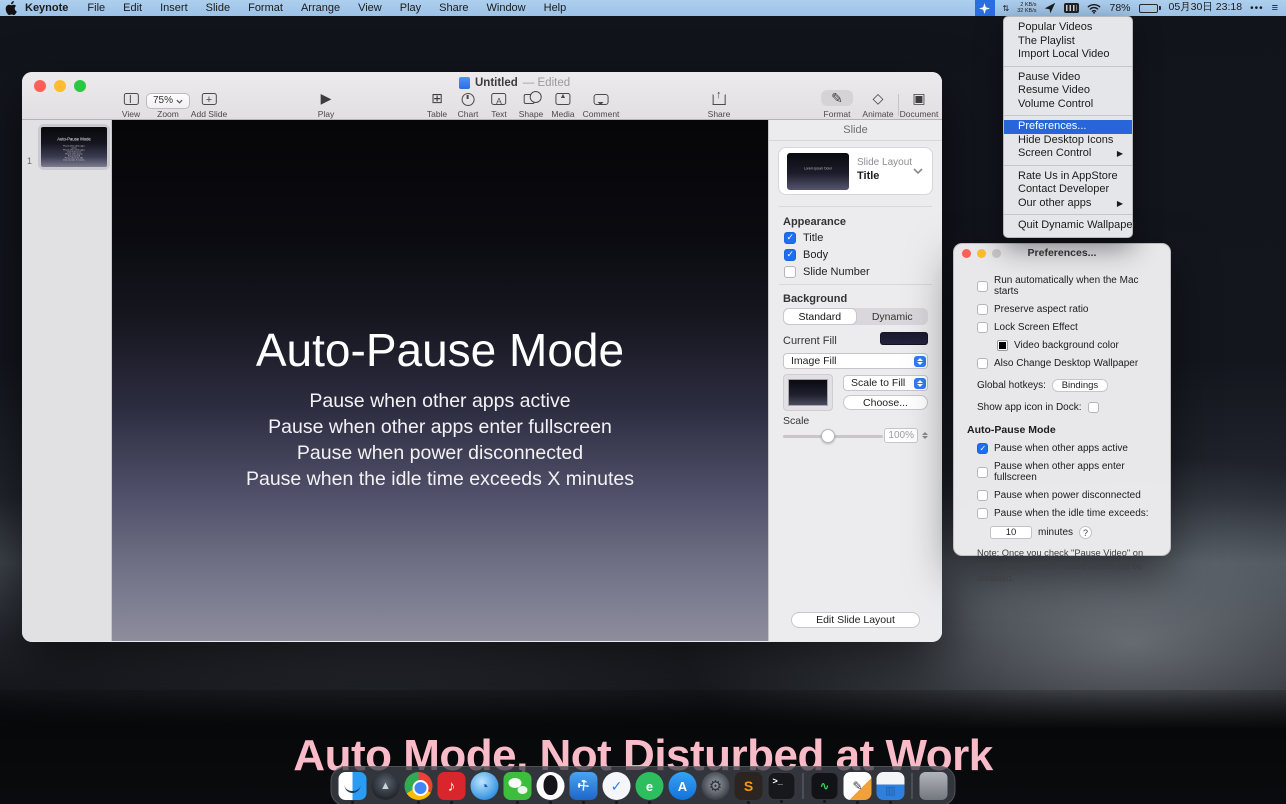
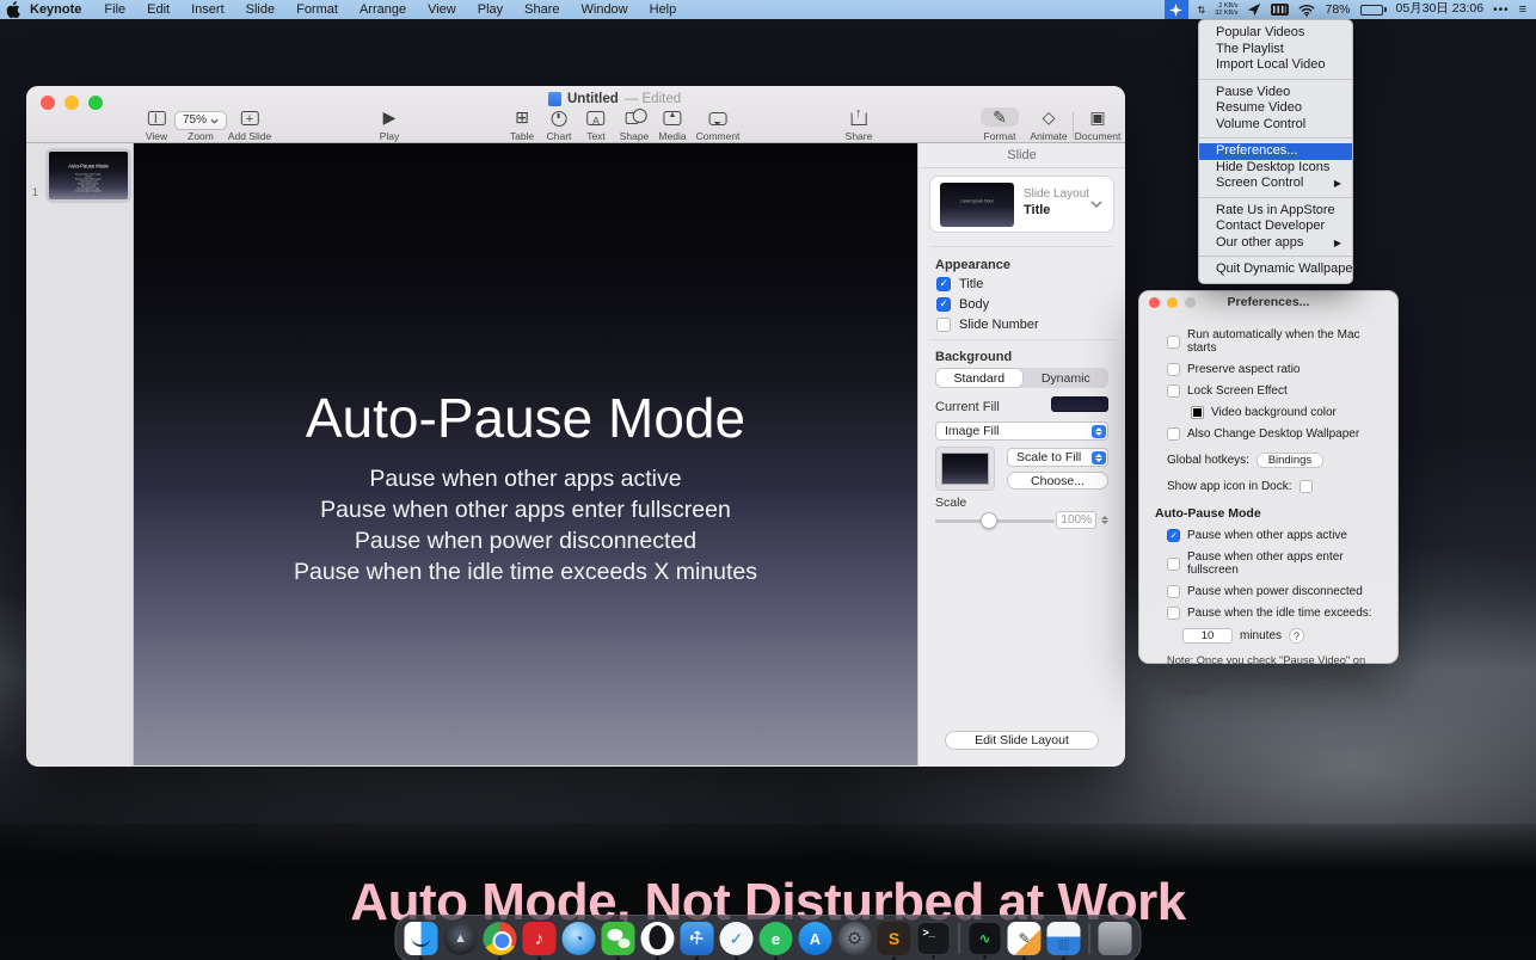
  Keynote
  File
  Edit
  Insert
  Slide
  Format
  Arrange
  View
  Play
  Share
  Window
  Help
  ⇅
  78%
- 05月30日 23:18
+ 05月30日 23:06
  •••
  ≡
  Popular Videos
  The Playlist
  Import Local Video
  Pause Video
  Resume Video
  Volume Control
  Preferences...
  Hide Desktop Icons
  Screen Control
  ▶
  Rate Us in AppStore
  Contact Developer
  Our other apps
  ▶
  Quit Dynamic Wallpaper
  Untitled
  — Edited
  View
  75%
  Zoom
  Add Slide
  ▶
  Play
  ⊞
  Table
  Chart
  Text
  Shape
  Media
  Comment
  Share
  ✎
  Format
  ◇
  Animate
  ▣
  Document
  1
  Auto-Pause Mode
  Pause when other apps active
  Pause when other apps enter fullscreen
  Pause when power disconnected
  Pause when the idle time exceeds X minutes
  Slide
  Slide Layout
  Title
  Appearance
  Title
  Body
  Slide Number
  Background
  Standard
  Dynamic
  Current Fill
  Image Fill
  Scale to Fill
  Choose...
  Scale
  100%
  Edit Slide Layout
  Preferences...
  Run automatically when the Mac starts
  Preserve aspect ratio
  Lock Screen Effect
  Video background color
  Also Change Desktop Wallpaper
  Global hotkeys:
  Bindings
  Show app icon in Dock:
  Auto-Pause Mode
  Pause when other apps active
  Pause when other apps enter fullscreen
  Pause when power disconnected
  Pause when the idle time exceeds:
  10
  minutes
  ?
  Auto Mode, Not Disturbed at Work
  ▲
  ♪
  ◔
  ✓
  e
  A
  ⚙
  S
  >_
  ∿
  ✎
  ▥
